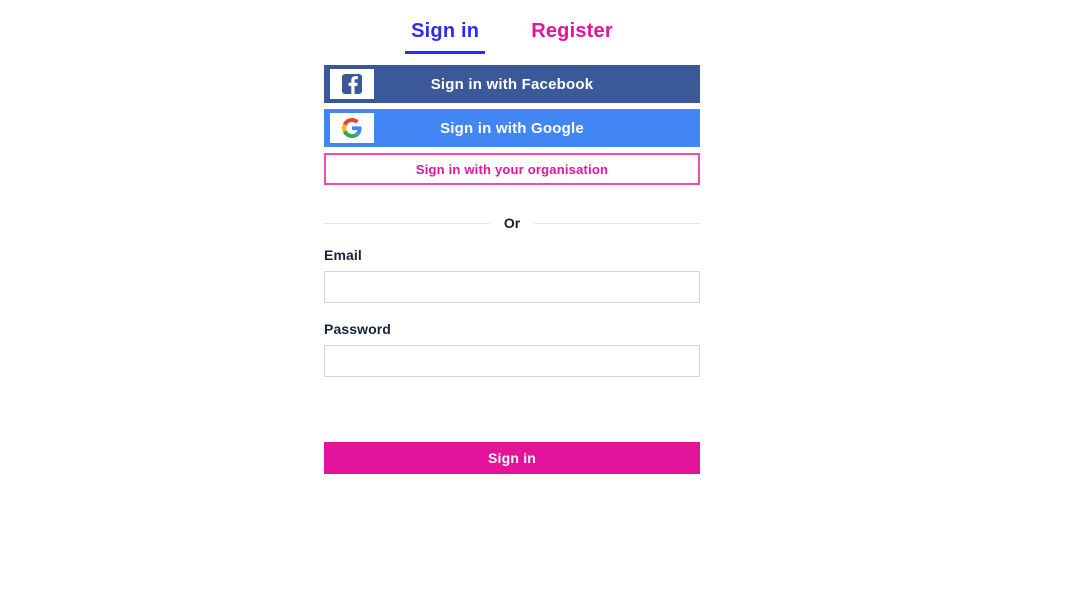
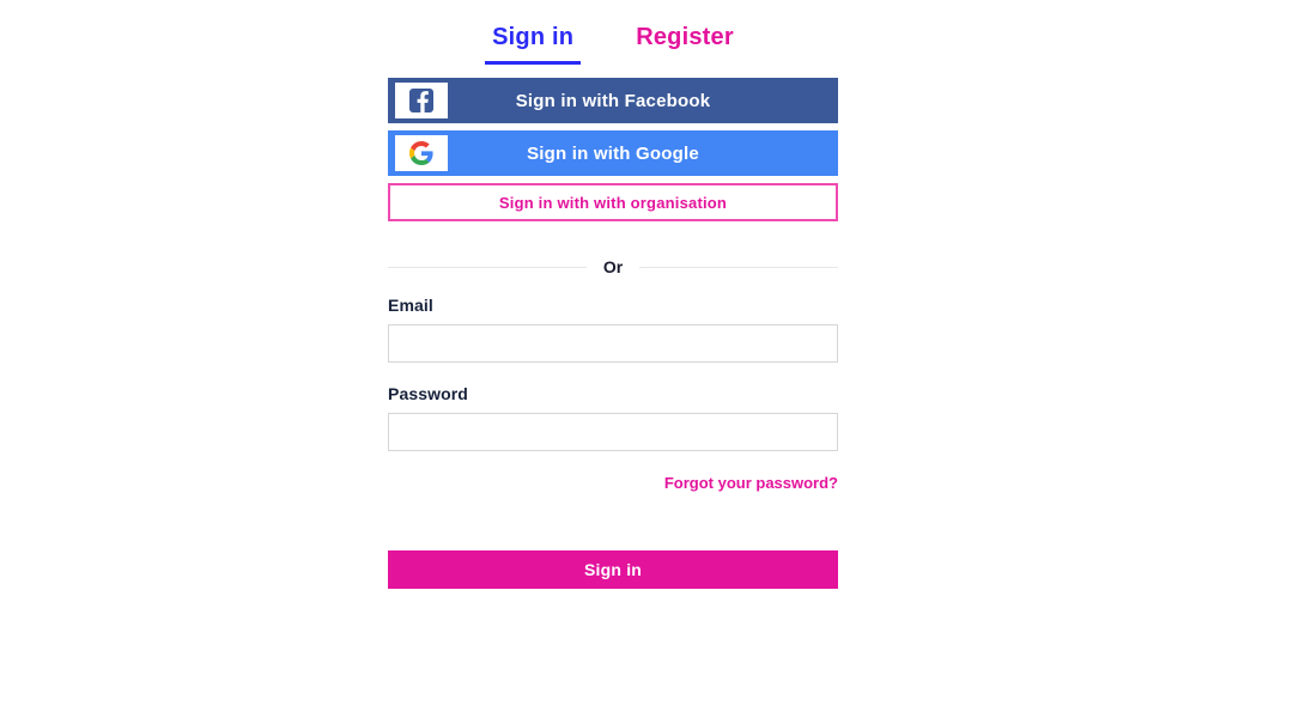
  Sign in
  Register
  Sign in with Facebook
  Sign in with Google
- Sign in with your organisation
+ Sign in with with organisation
  Or
  Email
  Password
+ Forgot your password?
  Sign in
